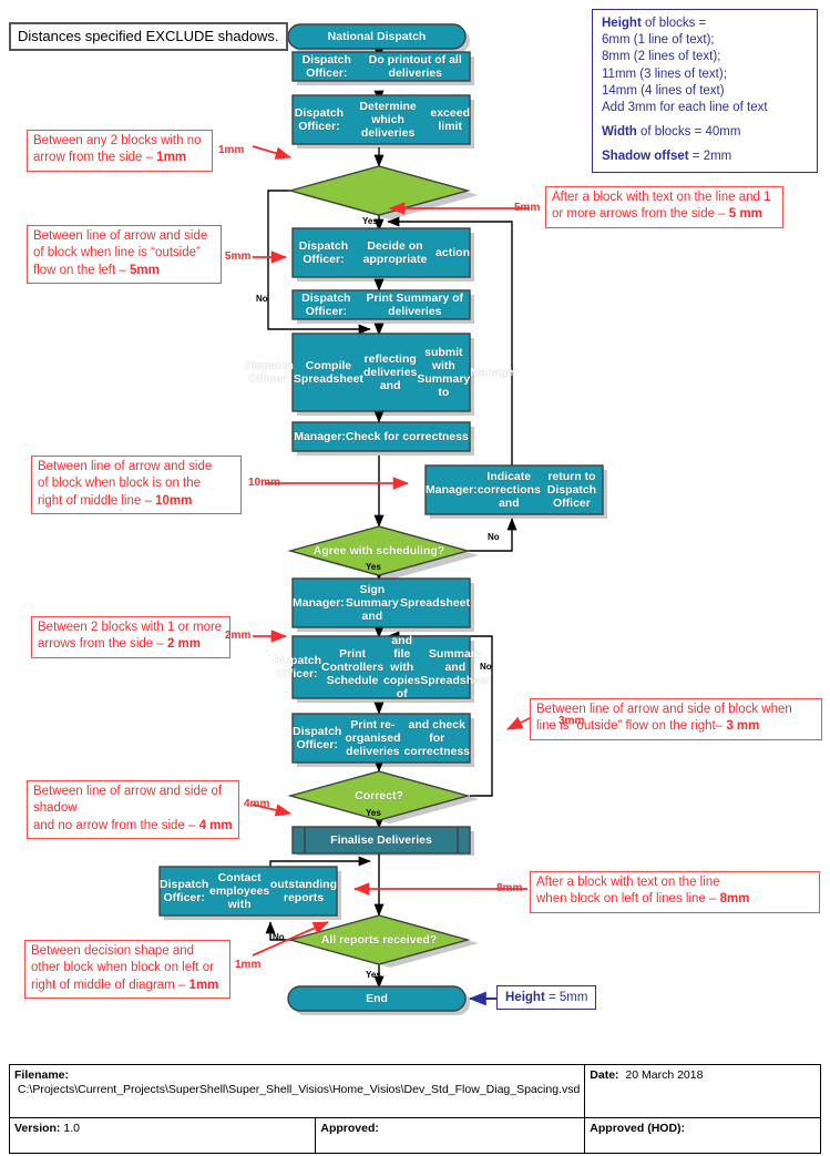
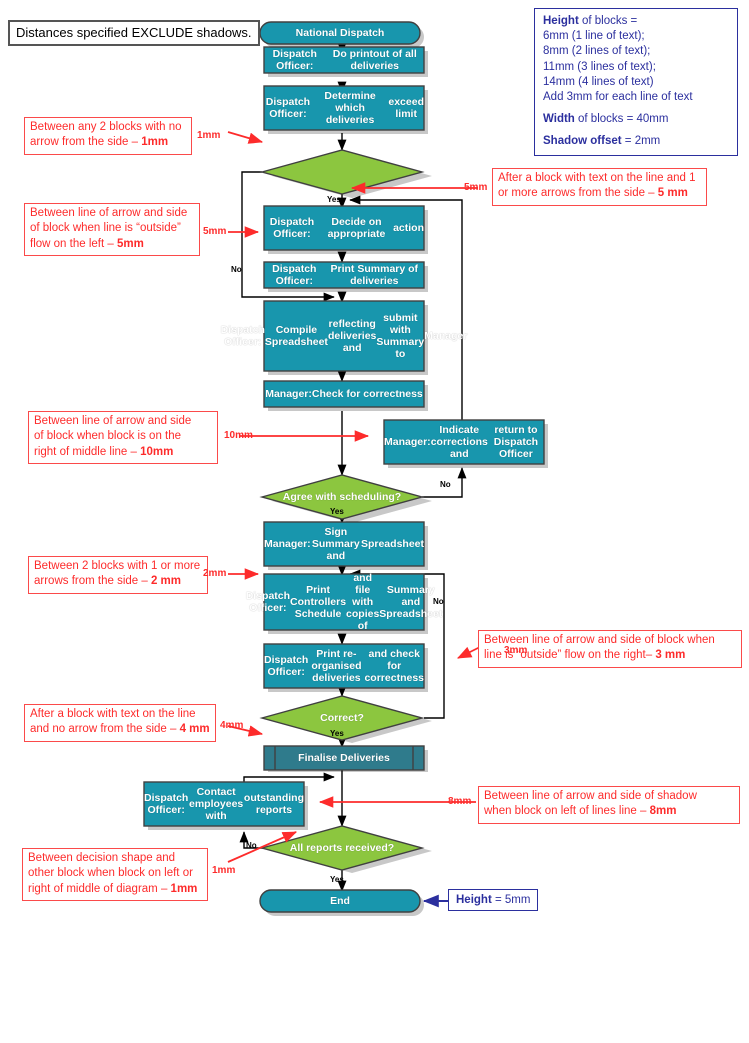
  Distances specified EXCLUDE shadows.
  Height of blocks =
  6mm (1 line of text);
  8mm (2 lines of text);
  11mm (3 lines of text);
  14mm (4 lines of text)
  Add 3mm for each line of text Width of blocks = 40mm Shadow offset = 2mm
  National Dispatch
  Dispatch Officer:
  Do printout of all deliveries
  Dispatch Officer:
  Determine which deliveries
  exceed limit
  Dispatch Officer:
  Decide on appropriate
  action
  Dispatch Officer:
  Print Summary of deliveries
  Dispatch Officer:
  Compile Spreadsheet
  reflecting deliveries and
  submit with Summary to
  Manager
  Manager:
  Check for correctness
  Manager:
  Indicate corrections and
  return to Dispatch Officer
  Agree with scheduling?
  Manager:
  Sign Summary and
  Spreadsheet
  Dispatch Officer:
  Print Controllers Schedule
  and file with copies of
  Summary and Spreadsheet
  Dispatch Officer:
  Print re-organised deliveries
  and check for correctness
  Correct?
  Finalise Deliveries
  Dispatch Officer:
  Contact employees with
  outstanding reports
  All reports received?
  End
  Yes
  No
  No
  Yes
  No
  Yes
  No
  Yes
  Between any 2 blocks with no
  arrow from the side – 1mm
  1mm
  Between line of arrow and side
  of block when line is “outside”
  flow on the left – 5mm
  5mm
  After a block with text on the line and 1
  or more arrows from the side – 5 mm
  5mm
  Between line of arrow and side
  of block when block is on the
  right of middle line – 10mm
  10mm
  Between 2 blocks with 1 or more
  arrows from the side – 2 mm
  2mm
  Between line of arrow and side of block when
  line is “outside” flow on the right– 3 mm
  3mm
- Between line of arrow and side of shadow
+ After a block with text on the line
  and no arrow from the side – 4 mm
  4mm
- After a block with text on the line
+ Between line of arrow and side of shadow
  when block on left of lines line – 8mm
  8mm
  Between decision shape and
  other block when block on left or
  right of middle of diagram – 1mm
  1mm
  Height = 5mm
- Filename: C:\Projects\Current_Projects\SuperShell\Super_Shell_Visios\Home_Visios\Dev_Std_Flow_Diag_Spacing.vsd	Date: 20 March 2018
- Version: 1.0	Approved:	Approved (HOD):
